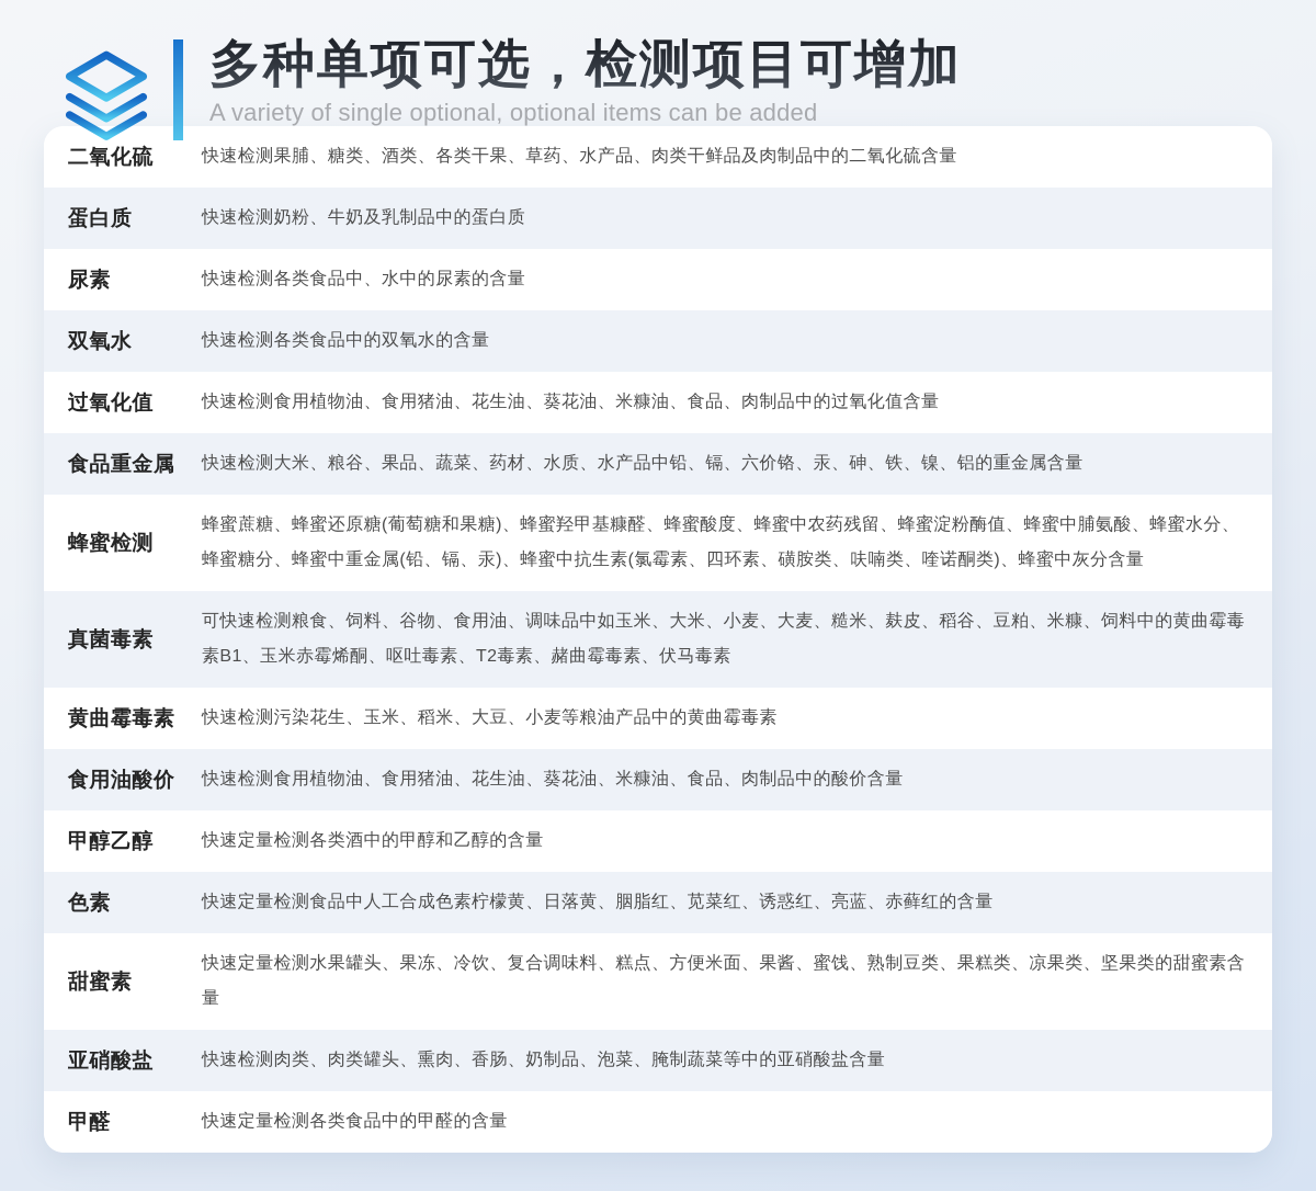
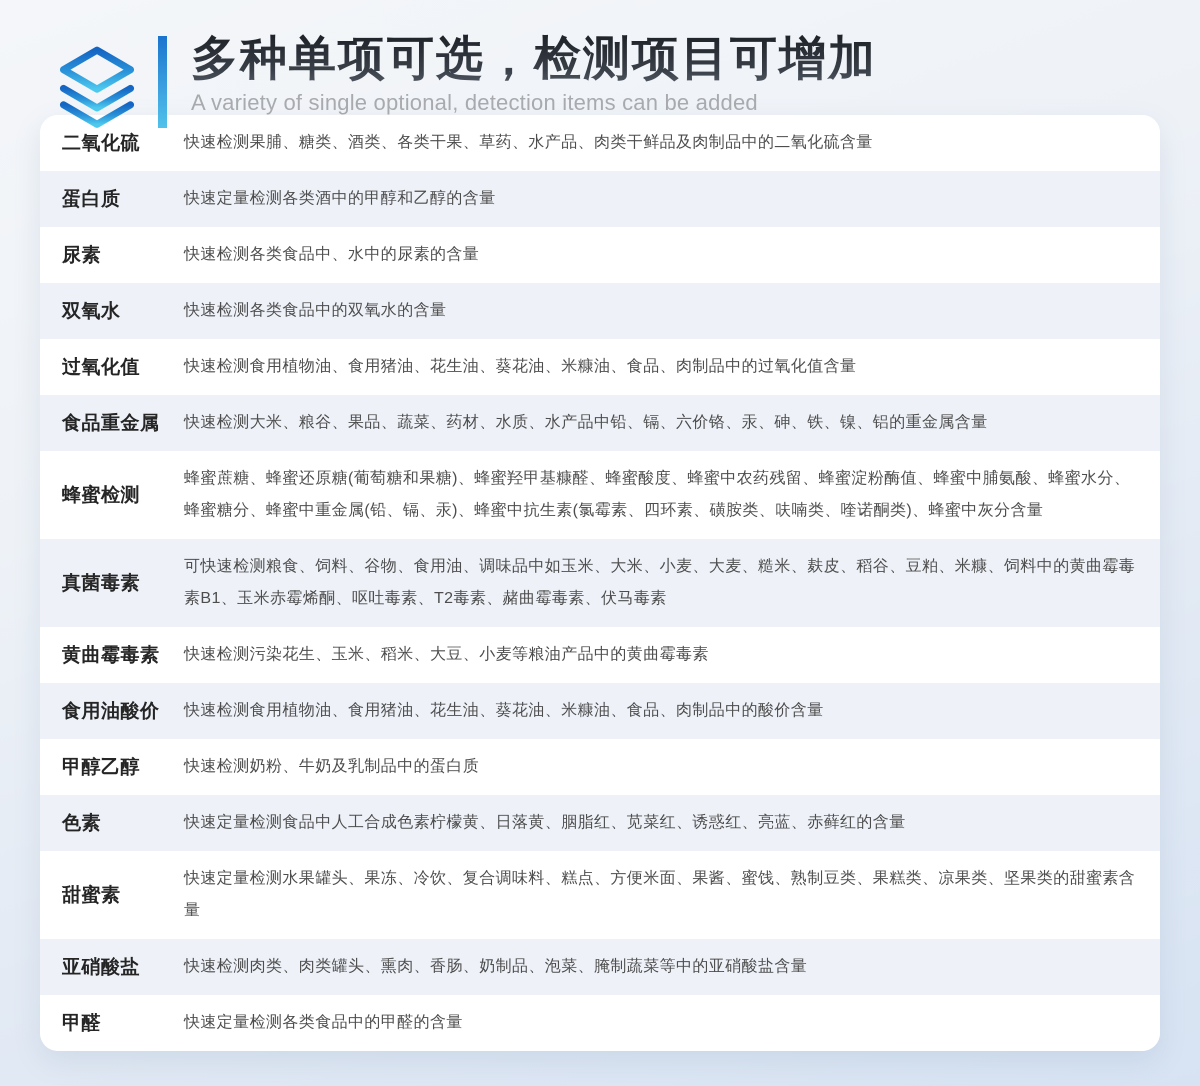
  多种单项可选，检测项目可增加
- A variety of single optional, optional items can be added
+ A variety of single optional, detection items can be added
  二氧化硫
  快速检测果脯、糖类、酒类、各类干果、草药、水产品、肉类干鲜品及肉制品中的二氧化硫含量
  蛋白质
- 快速检测奶粉、牛奶及乳制品中的蛋白质
+ 快速定量检测各类酒中的甲醇和乙醇的含量
  尿素
  快速检测各类食品中、水中的尿素的含量
  双氧水
  快速检测各类食品中的双氧水的含量
  过氧化值
  快速检测食用植物油、食用猪油、花生油、葵花油、米糠油、食品、肉制品中的过氧化值含量
  食品重金属
  快速检测大米、粮谷、果品、蔬菜、药材、水质、水产品中铅、镉、六价铬、汞、砷、铁、镍、铝的重金属含量
  蜂蜜检测
  蜂蜜蔗糖、蜂蜜还原糖(葡萄糖和果糖)、蜂蜜羟甲基糠醛、蜂蜜酸度、蜂蜜中农药残留、蜂蜜淀粉酶值、蜂蜜中脯氨酸、蜂蜜水分、蜂蜜糖分、蜂蜜中重金属(铅、镉、汞)、蜂蜜中抗生素(氯霉素、四环素、磺胺类、呋喃类、喹诺酮类)、蜂蜜中灰分含量
  真菌毒素
  可快速检测粮食、饲料、谷物、食用油、调味品中如玉米、大米、小麦、大麦、糙米、麸皮、稻谷、豆粕、米糠、饲料中的黄曲霉毒素B1、玉米赤霉烯酮、呕吐毒素、T2毒素、赭曲霉毒素、伏马毒素
  黄曲霉毒素
  快速检测污染花生、玉米、稻米、大豆、小麦等粮油产品中的黄曲霉毒素
  食用油酸价
  快速检测食用植物油、食用猪油、花生油、葵花油、米糠油、食品、肉制品中的酸价含量
  甲醇乙醇
- 快速定量检测各类酒中的甲醇和乙醇的含量
+ 快速检测奶粉、牛奶及乳制品中的蛋白质
  色素
  快速定量检测食品中人工合成色素柠檬黄、日落黄、胭脂红、苋菜红、诱惑红、亮蓝、赤藓红的含量
  甜蜜素
  快速定量检测水果罐头、果冻、冷饮、复合调味料、糕点、方便米面、果酱、蜜饯、熟制豆类、果糕类、凉果类、坚果类的甜蜜素含量
  亚硝酸盐
  快速检测肉类、肉类罐头、熏肉、香肠、奶制品、泡菜、腌制蔬菜等中的亚硝酸盐含量
  甲醛
  快速定量检测各类食品中的甲醛的含量
